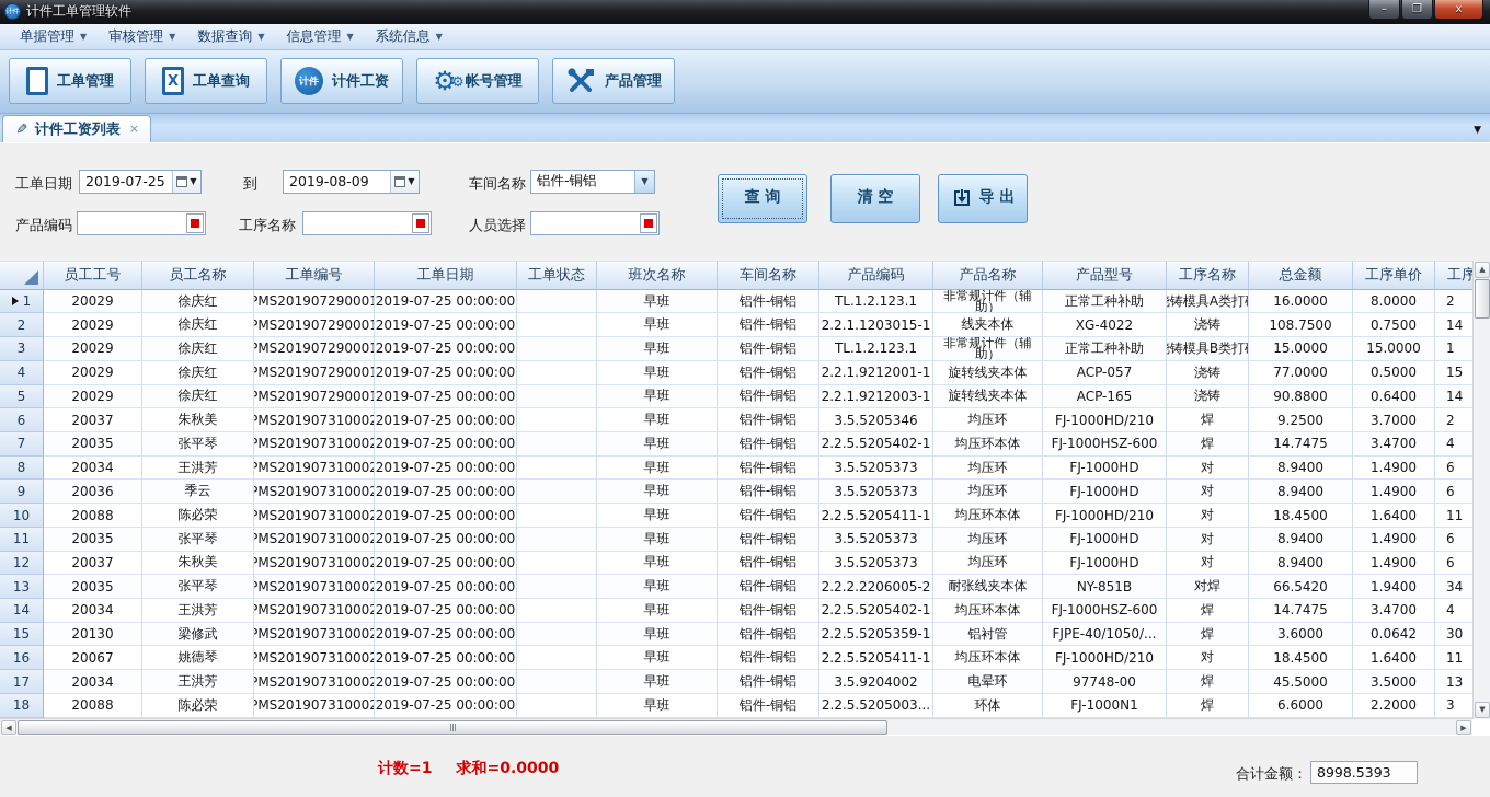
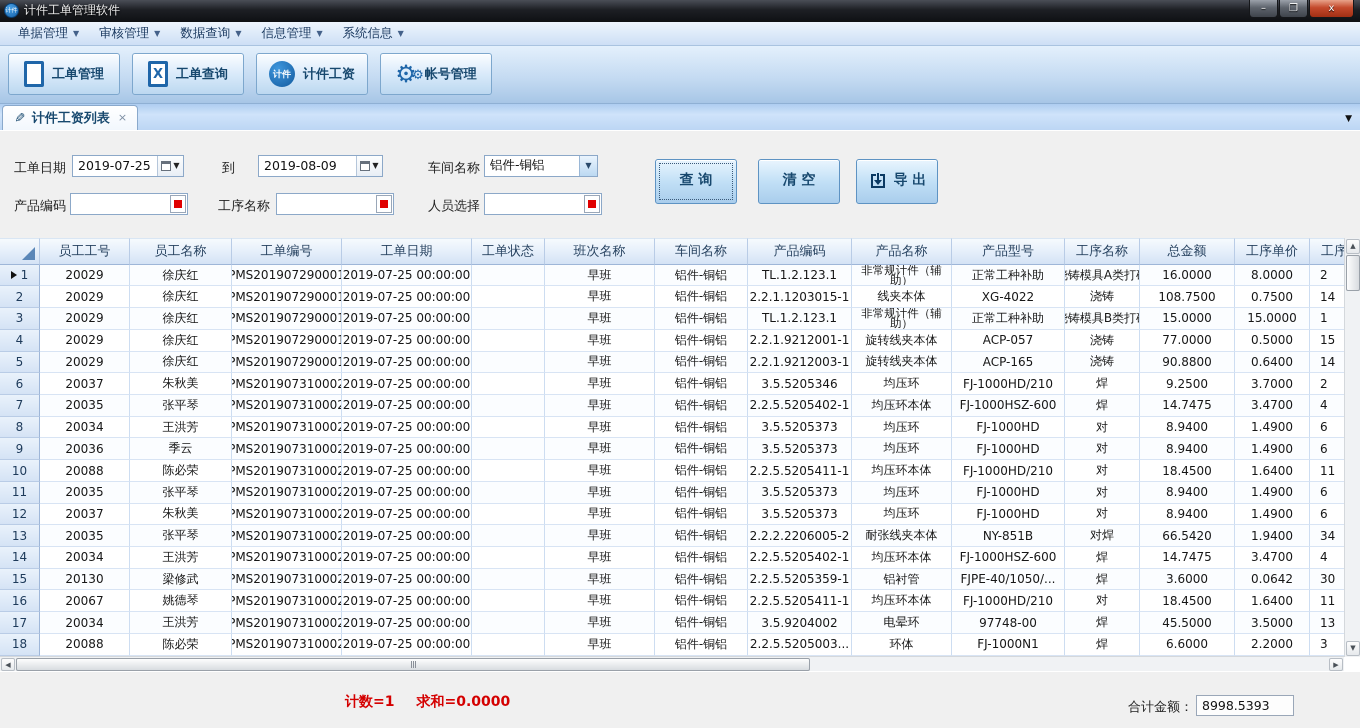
  计件工单管理软件
  –
  ❐
  x
  单据管理
  ▼
  审核管理
  ▼
  数据查询
  ▼
  信息管理
  ▼
  系统信息
  ▼
  工单管理
  X
  工单查询
  计件
  计件工资
  ⚙
  ⚙
  帐号管理
- 产品管理
  计件工资列表
  ×
  ▼
  工单日期
  2019-07-25
  ▼
  到
  2019-08-09
  ▼
  车间名称
  铝件-铜铝
  ▼
  产品编码
  工序名称
  人员选择
  查 询
  清 空
  导 出
  员工工号
  员工名称
  工单编号
  工单日期
  工单状态
  班次名称
  车间名称
  产品编码
  产品名称
  产品型号
  工序名称
  总金额
  工序单价
  1
  20029
  徐庆红
  PMS20190729000
  2019-07-25 00:00:00
  早班
  铝件-铜铝
  TL.1.2.123.1
  非常规计件（辅助）
  正常工种补助
  铸模具A类打
  16.0000
  8.0000
  2
  2
  20029
  徐庆红
  PMS20190729000
  2019-07-25 00:00:00
  早班
  铝件-铜铝
  2.2.1.1203015-1
  线夹本体
  XG-4022
  浇铸
  108.7500
  0.7500
  14
  3
  20029
  徐庆红
  PMS20190729000
  2019-07-25 00:00:00
  早班
  铝件-铜铝
  TL.1.2.123.1
  非常规计件（辅助）
  正常工种补助
  铸模具B类打
  15.0000
  15.0000
  1
  4
  20029
  徐庆红
  PMS20190729000
  2019-07-25 00:00:00
  早班
  铝件-铜铝
  2.2.1.9212001-1
  旋转线夹本体
  ACP-057
  浇铸
  77.0000
  0.5000
  15
  5
  20029
  徐庆红
  PMS20190729000
  2019-07-25 00:00:00
  早班
  铝件-铜铝
  2.2.1.9212003-1
  旋转线夹本体
  ACP-165
  浇铸
  90.8800
  0.6400
  14
  6
  20037
  朱秋美
  PMS20190731000
  2019-07-25 00:00:00
  早班
  铝件-铜铝
  3.5.5205346
  均压环
  FJ-1000HD/210
  焊
  9.2500
  3.7000
  2
  7
  20035
  张平琴
  PMS20190731000
  2019-07-25 00:00:00
  早班
  铝件-铜铝
  2.2.5.5205402-1
  均压环本体
  FJ-1000HSZ-600
  焊
  14.7475
  3.4700
  4
  8
  20034
  王洪芳
  PMS20190731000
  2019-07-25 00:00:00
  早班
  铝件-铜铝
  3.5.5205373
  均压环
  FJ-1000HD
  对
  8.9400
  1.4900
  6
  9
  20036
  季云
  PMS20190731000
  2019-07-25 00:00:00
  早班
  铝件-铜铝
  3.5.5205373
  均压环
  FJ-1000HD
  对
  8.9400
  1.4900
  6
  10
  20088
  陈必荣
  PMS20190731000
  2019-07-25 00:00:00
  早班
  铝件-铜铝
  2.2.5.5205411-1
  均压环本体
  FJ-1000HD/210
  对
  18.4500
  1.6400
  11
  11
  20035
  张平琴
  PMS20190731000
  2019-07-25 00:00:00
  早班
  铝件-铜铝
  3.5.5205373
  均压环
  FJ-1000HD
  对
  8.9400
  1.4900
  6
  12
  20037
  朱秋美
  PMS20190731000
  2019-07-25 00:00:00
  早班
  铝件-铜铝
  3.5.5205373
  均压环
  FJ-1000HD
  对
  8.9400
  1.4900
  6
  13
  20035
  张平琴
  PMS20190731000
  2019-07-25 00:00:00
  早班
  铝件-铜铝
  2.2.2.2206005-2
  耐张线夹本体
  NY-851B
  对焊
  66.5420
  1.9400
  34
  14
  20034
  王洪芳
  PMS20190731000
  2019-07-25 00:00:00
  早班
  铝件-铜铝
  2.2.5.5205402-1
  均压环本体
  FJ-1000HSZ-600
  焊
  14.7475
  3.4700
  4
  15
  20130
  梁修武
  PMS20190731000
  2019-07-25 00:00:00
  早班
  铝件-铜铝
  2.2.5.5205359-1
  铝衬管
  FJPE-40/1050/...
  焊
  3.6000
  0.0642
  30
  16
  20067
  姚德琴
  PMS20190731000
  2019-07-25 00:00:00
  早班
  铝件-铜铝
  2.2.5.5205411-1
  均压环本体
  FJ-1000HD/210
  对
  18.4500
  1.6400
  11
  17
  20034
  王洪芳
  PMS20190731000
  2019-07-25 00:00:00
  早班
  铝件-铜铝
  3.5.9204002
  电晕环
  97748-00
  焊
  45.5000
  3.5000
  13
  18
  20088
  陈必荣
  PMS20190731000
  2019-07-25 00:00:00
  早班
  铝件-铜铝
  2.2.5.5205003...
  环体
  FJ-1000N1
  焊
  6.6000
  2.2000
  3
  ▲
  ▼
  ◀
  ▶
  计数=1
  求和=0.0000
  合计金额：
  8998.5393
